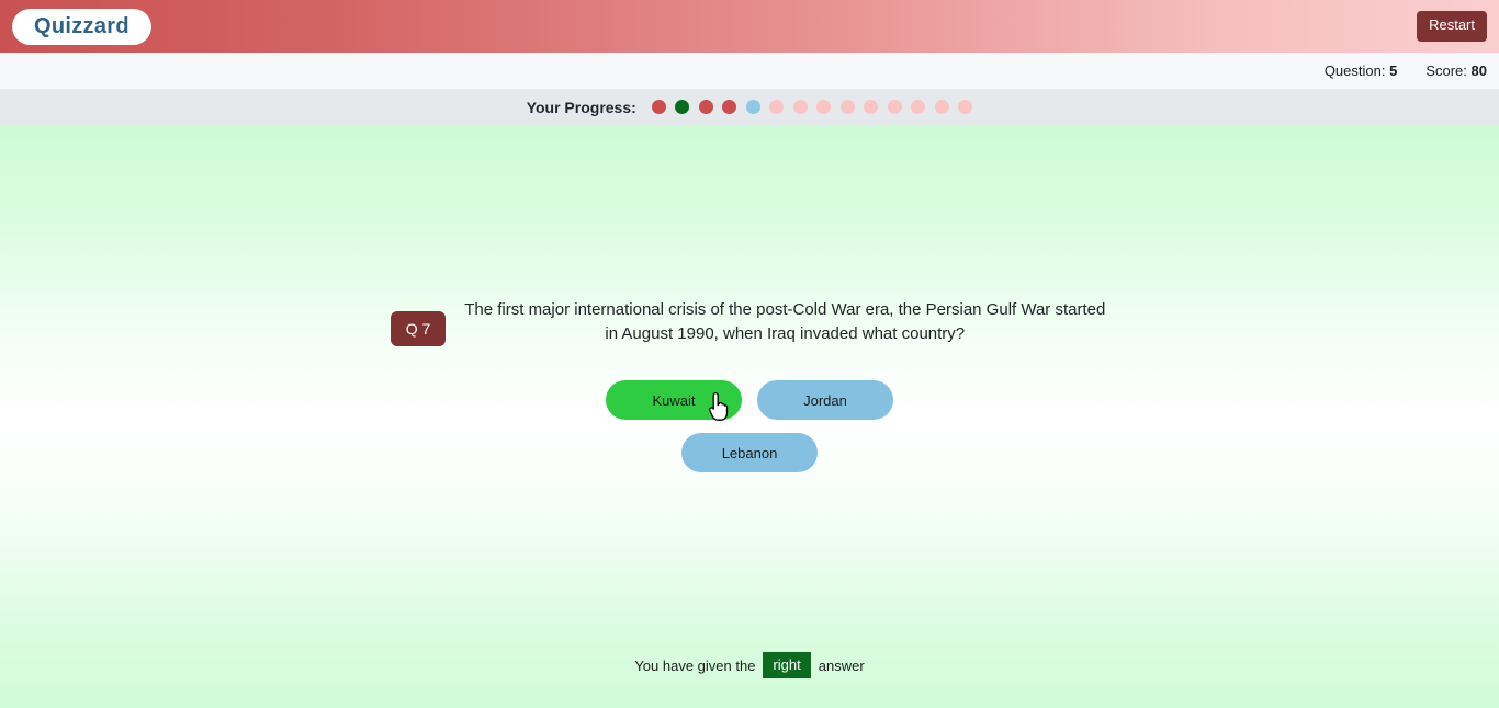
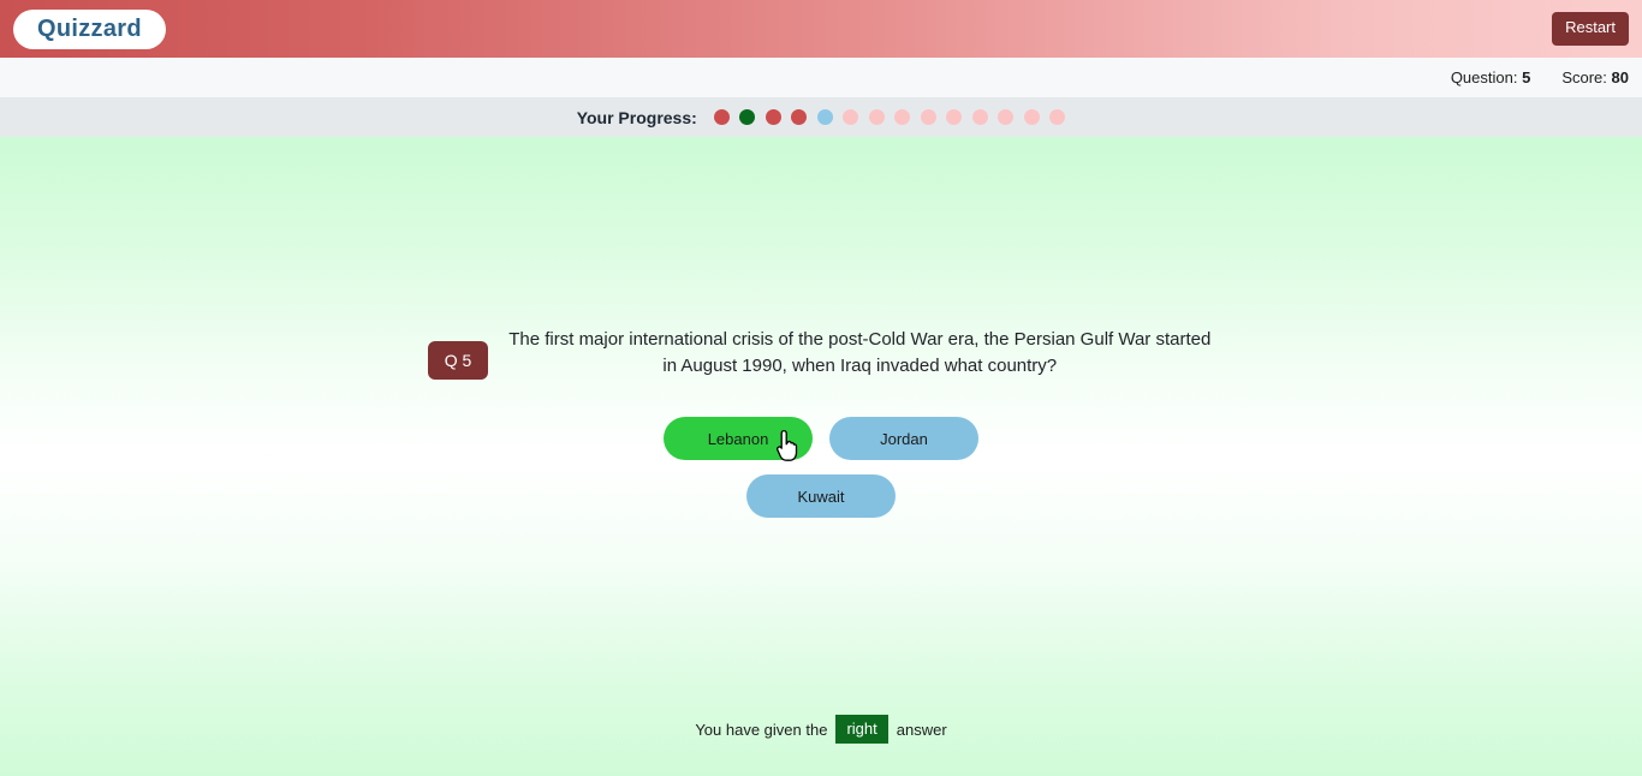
  Quizzard
  Restart
  Question: 5
  Score: 80
  Your Progress:
- Q 7
+ Q 5
  The first major international crisis of the post-Cold War era, the Persian Gulf War started in August 1990, when Iraq invaded what country?
- Kuwait
+ Lebanon
  Jordan
- Lebanon
+ Kuwait
  You have given the
  right
  answer
